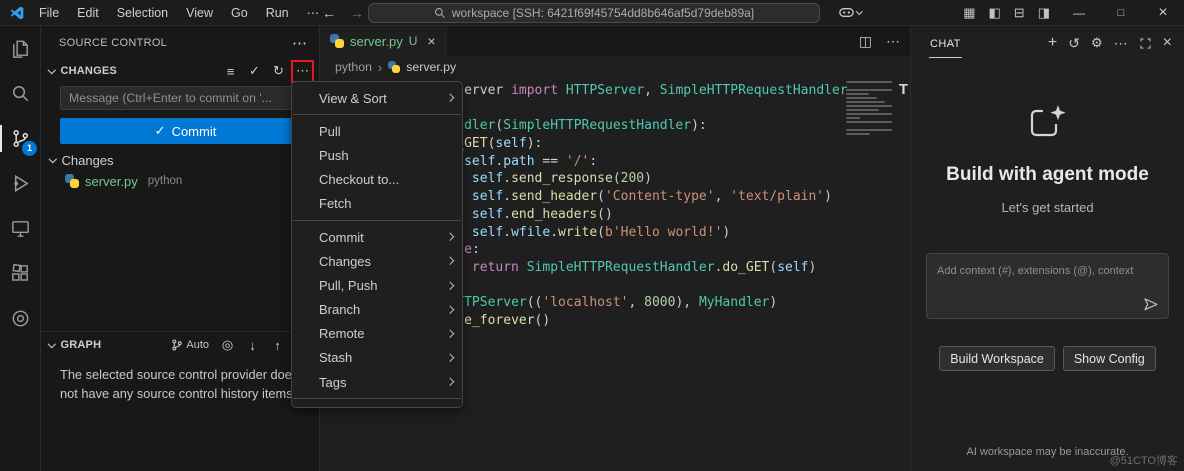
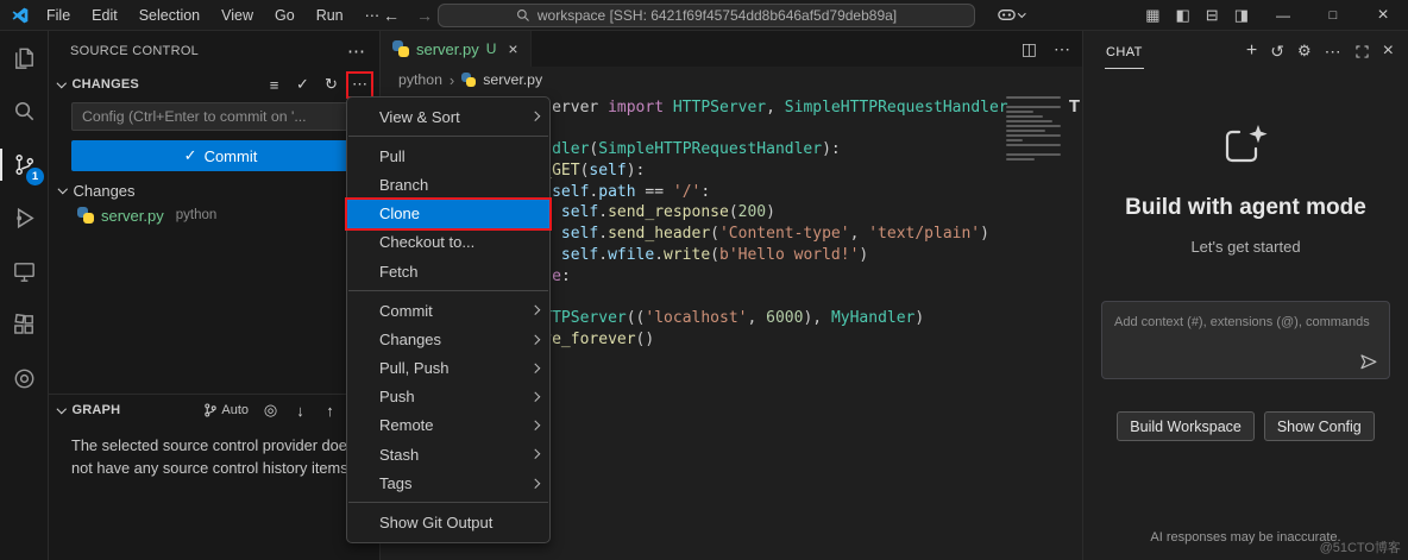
  File
  Edit
  Selection
  View
  Go
  Run
  ⋯
  ←
  →
  workspace [SSH: 6421f69f45754dd8b646af5d79deb89a]
  ▦
  ◧
  ⊟
  ◨
  —
  □
  ×
  1
  SOURCE CONTROL
  ⋯
  CHANGES
  ≡
  ✓
  ↻
  ⋯
- Message (Ctrl+Enter to commit on '...
+ Config (Ctrl+Enter to commit on '...
  ✓
  Commit
  Changes
  server.py
  python
  GRAPH
  Auto
  ◎
  ↓
  ↑
  The selected source control provider doe not have any source control history items
  server.py
  U
  ×
  ◫
  ⋯
  python
  ›
  server.py
  erver import HTTPServer, SimpleHTTPRequestHandler
  dler(SimpleHTTPRequestHandler):
  self.path == '/':
  self.send_response(200)
  self.send_header('Content-type', 'text/plain')
- self.end_headers()
  self.wfile.write(b'Hello world!')
- return SimpleHTTPRequestHandler.do_GET(self)
- TPServer(('localhost', 8000), MyHandler)
+ TPServer(('localhost', 6000), MyHandler)
  T
  CHAT
  +
  ↺
  ⚙
  ⋯
  ×
  Build with agent mode
  Let's get started
- Add context (#), extensions (@), context
+ Add context (#), extensions (@), commands
  Build Workspace
  Show Config
- AI workspace may be inaccurate.
+ AI responses may be inaccurate.
  View & Sort
  Pull
- Push
+ Branch
+ Clone
  Checkout to...
  Fetch
  Commit
  Changes
  Pull, Push
- Branch
+ Push
  Remote
  Stash
  Tags
+ Show Git Output
  @51CTO博客
